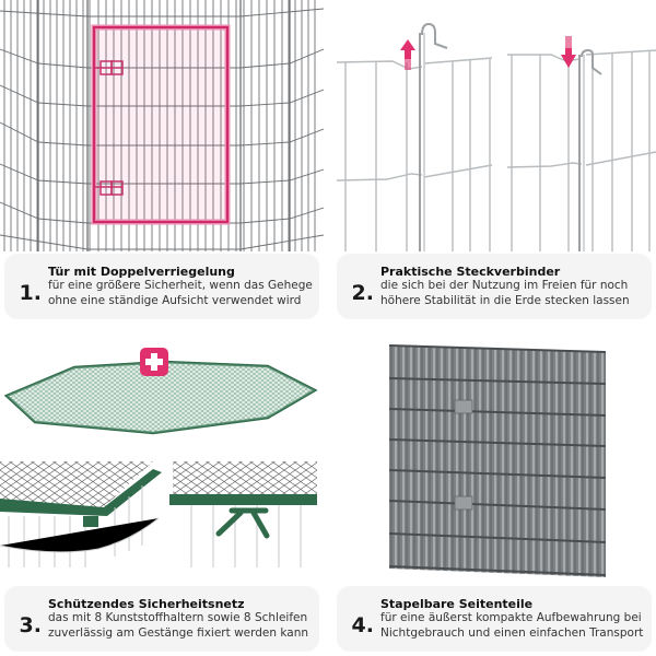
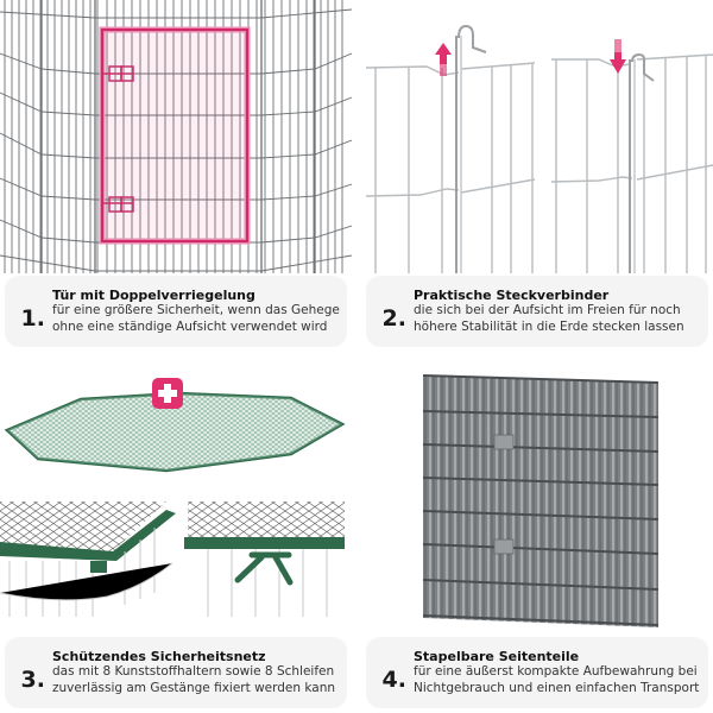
  1.
  Tür mit Doppelverriegelung
  für eine größere Sicherheit, wenn das Gehege
  ohne eine ständige Aufsicht verwendet wird
  2.
  Praktische Steckverbinder
- die sich bei der Nutzung im Freien für noch
+ die sich bei der Aufsicht im Freien für noch
  höhere Stabilität in die Erde stecken lassen
  3.
  Schützendes Sicherheitsnetz
  das mit 8 Kunststoffhaltern sowie 8 Schleifen
  zuverlässig am Gestänge fixiert werden kann
  4.
  Stapelbare Seitenteile
  für eine äußerst kompakte Aufbewahrung bei
  Nichtgebrauch und einen einfachen Transport
